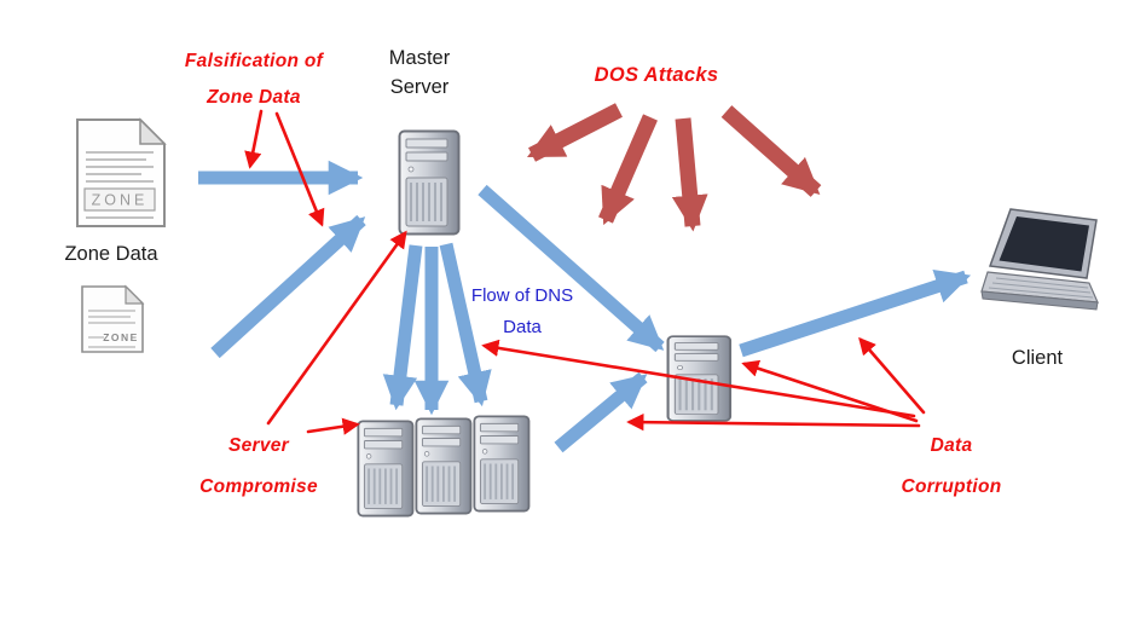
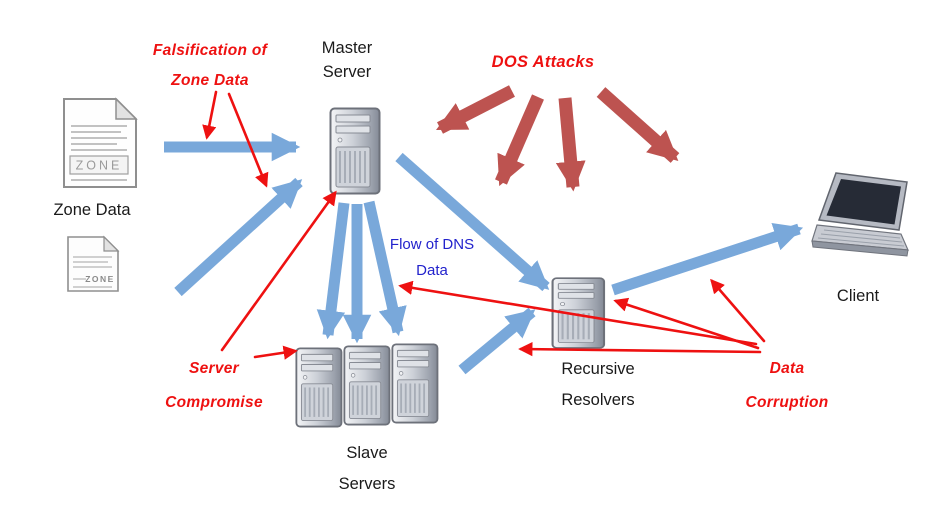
  ZONE
  ZONE
  Falsification of
  Zone Data
  Master
  Server
  DOS Attacks
  Zone Data
  Flow of DNS
  Data
  Client
+ Recursive
+ Resolvers
+ Slave
+ Servers
  Server
  Compromise
  Data
  Corruption
